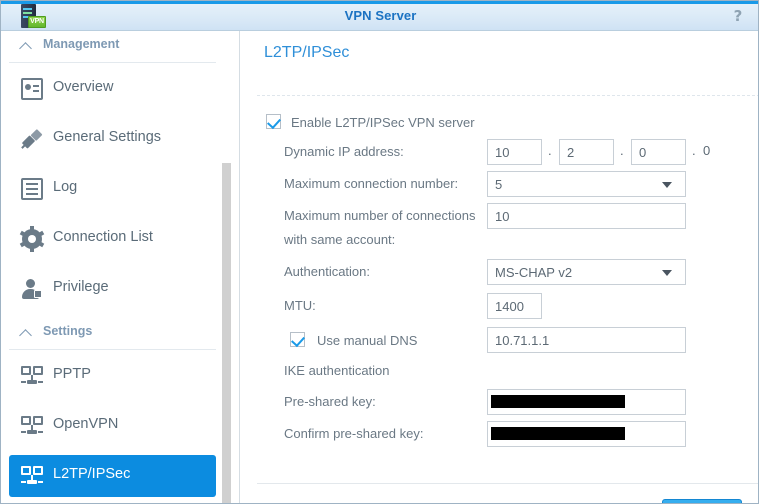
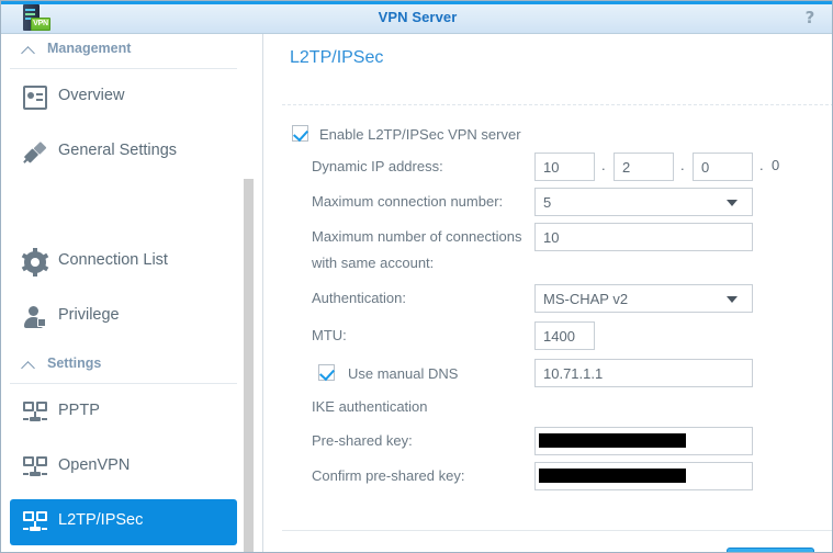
  VPN Server
  ?
  Management
  Overview
  General Settings
- Log
  Connection List
  Privilege
  Settings
  PPTP
  OpenVPN
  L2TP/IPSec
  L2TP/IPSec
  Enable L2TP/IPSec VPN server
  Dynamic IP address:
  10
  .
  2
  .
  0
  .
  0
  Maximum connection number:
  5
  Maximum number of connections
  with same account:
  10
  Authentication:
  MS-CHAP v2
  MTU:
  1400
  Use manual DNS
  10.71.1.1
  IKE authentication
  Pre-shared key:
  Confirm pre-shared key:
